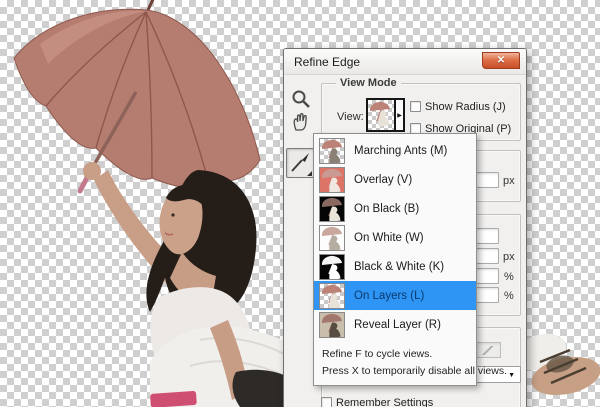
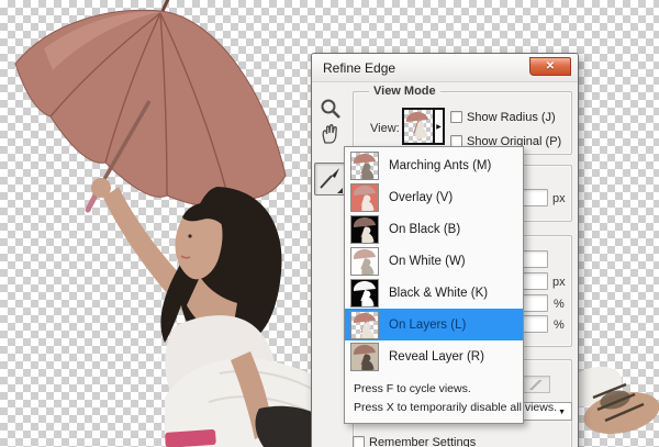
  Refine Edge
  ✕
  View Mode
  View:
  Show Radius (J)
  Show Original (P)
  px
  px
  %
  %
  Remember Settings
  Marching Ants (M)
  Overlay (V)
  On Black (B)
  On White (W)
  Black & White (K)
  On Layers (L)
  Reveal Layer (R)
- Refine F to cycle views.
+ Press F to cycle views.
  Press X to temporarily disable all views.
